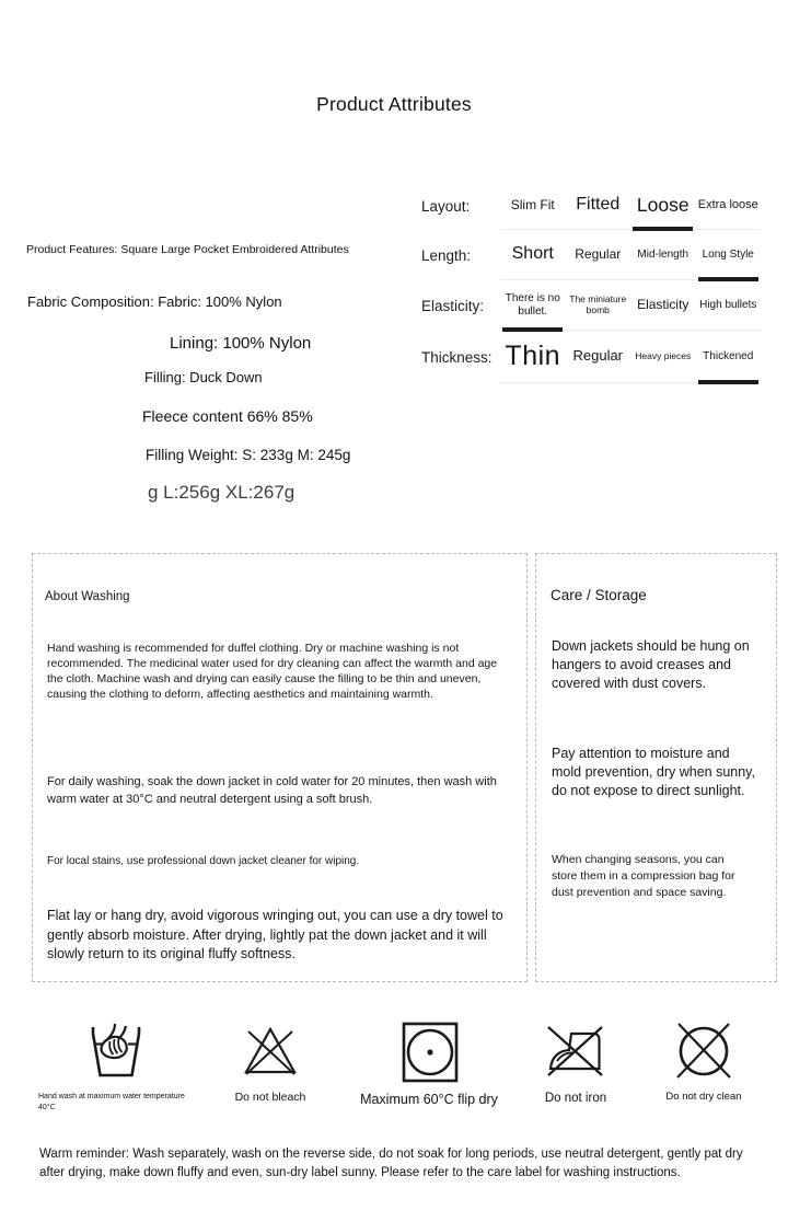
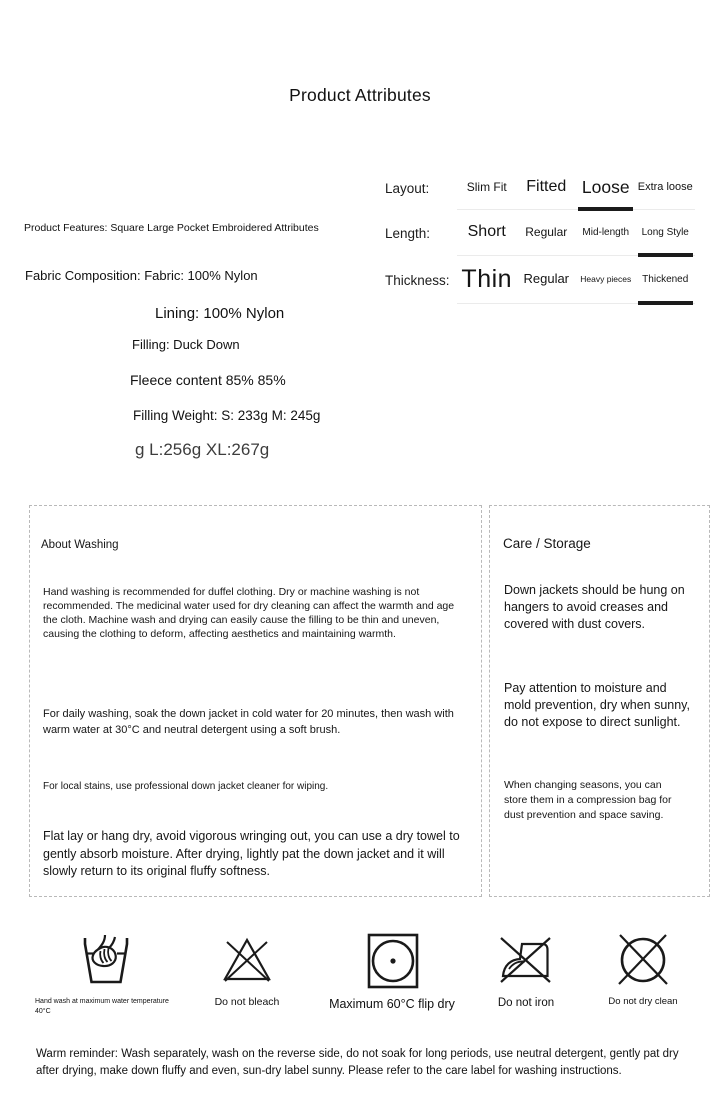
  Product Attributes
  Layout:
  Slim Fit
  Fitted
  Loose
  Extra loose
  Length:
  Short
  Regular
  Mid-length
  Long Style
- Elasticity:
- There is no bullet.
- The miniature bomb
- Elasticity
- High bullets
  Thickness:
  Thin
  Regular
  Heavy pieces
  Thickened
  Product Features: Square Large Pocket Embroidered Attributes
  Fabric Composition: Fabric: 100% Nylon
  Lining: 100% Nylon
  Filling: Duck Down
- Fleece content 66% 85%
+ Fleece content 85% 85%
  Filling Weight: S: 233g M: 245g
  g L:256g XL:267g
  About Washing
  Hand washing is recommended for duffel clothing. Dry or machine washing is not recommended. The medicinal water used for dry cleaning can affect the warmth and age the cloth. Machine wash and drying can easily cause the filling to be thin and uneven, causing the clothing to deform, affecting aesthetics and maintaining warmth.
  For daily washing, soak the down jacket in cold water for 20 minutes, then wash with warm water at 30°C and neutral detergent using a soft brush.
  For local stains, use professional down jacket cleaner for wiping.
  Flat lay or hang dry, avoid vigorous wringing out, you can use a dry towel to gently absorb moisture. After drying, lightly pat the down jacket and it will slowly return to its original fluffy softness.
  Care / Storage
  Down jackets should be hung on hangers to avoid creases and covered with dust covers.
  Pay attention to moisture and mold prevention, dry when sunny, do not expose to direct sunlight.
  When changing seasons, you can store them in a compression bag for dust prevention and space saving.
  Do not bleach
  Maximum 60°C flip dry
  Do not iron
  Do not dry clean
  Warm reminder: Wash separately, wash on the reverse side, do not soak for long periods, use neutral detergent, gently pat dry after drying, make down fluffy and even, sun-dry label sunny. Please refer to the care label for washing instructions.
